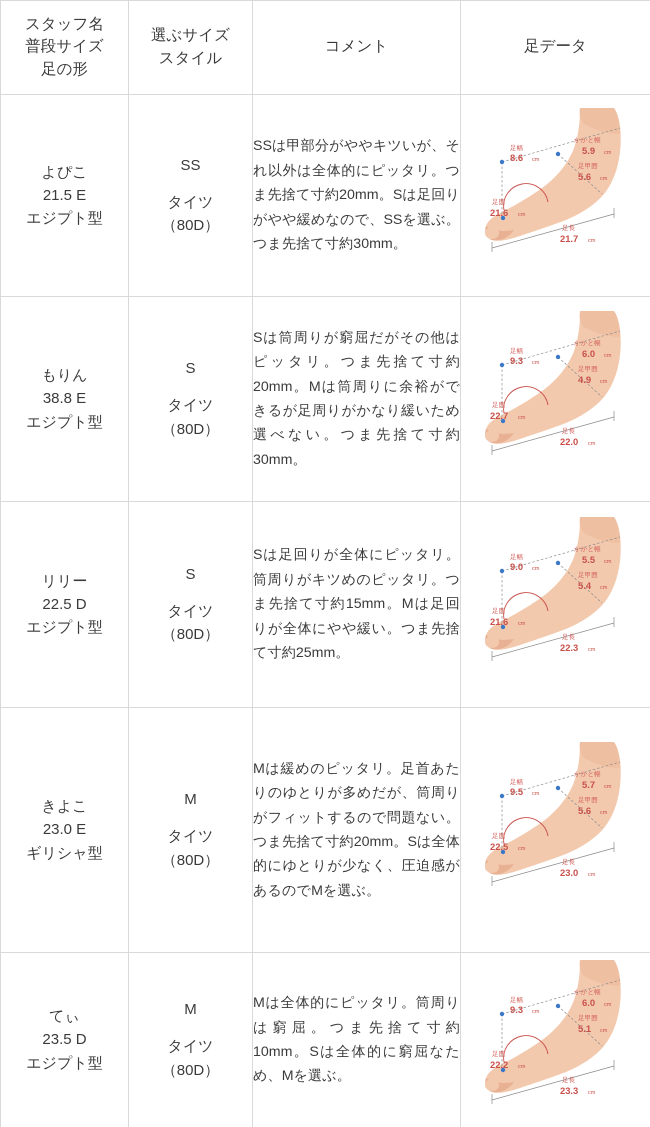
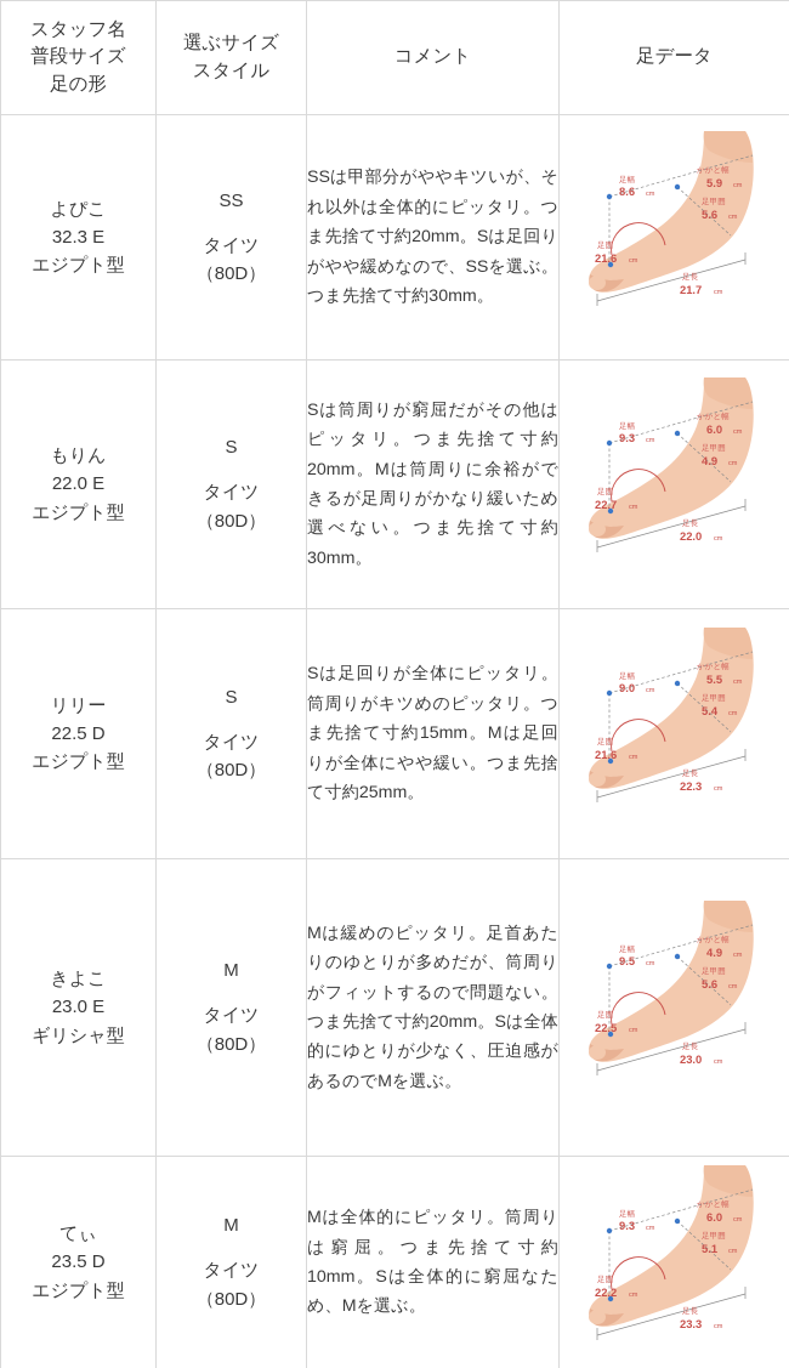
  スタッフ名 普段サイズ 足の形	選ぶサイズ スタイル	コメント	足データ
- よぴこ 21.5 E エジプト型	SS タイツ （80D）	SSは甲部分がややキツいが、それ以外は全体的にピッタリ。つま先捨て寸約20mm。Sは足回りがやや緩めなので、SSを選ぶ。つま先捨て寸約30mm。	8.6 5.9 5.6 21.6 21.7
+ よぴこ 32.3 E エジプト型	SS タイツ （80D）	SSは甲部分がややキツいが、それ以外は全体的にピッタリ。つま先捨て寸約20mm。Sは足回りがやや緩めなので、SSを選ぶ。つま先捨て寸約30mm。	8.6 5.9 5.6 21.6 21.7
- もりん 38.8 E エジプト型	S タイツ （80D）	Sは筒周りが窮屈だがその他はピッタリ。つま先捨て寸約20mm。Mは筒周りに余裕ができるが足周りがかなり緩いため選べない。つま先捨て寸約30mm。	9.3 6.0 4.9 22.7 22.0
+ もりん 22.0 E エジプト型	S タイツ （80D）	Sは筒周りが窮屈だがその他はピッタリ。つま先捨て寸約20mm。Mは筒周りに余裕ができるが足周りがかなり緩いため選べない。つま先捨て寸約30mm。	9.3 6.0 4.9 22.7 22.0
  リリー 22.5 D エジプト型	S タイツ （80D）	Sは足回りが全体にピッタリ。筒周りがキツめのピッタリ。つま先捨て寸約15mm。Mは足回りが全体にやや緩い。つま先捨て寸約25mm。	9.0 5.5 5.4 21.6 22.3
- きよこ 23.0 E ギリシャ型	M タイツ （80D）	Mは緩めのピッタリ。足首あたりのゆとりが多めだが、筒周りがフィットするので問題ない。つま先捨て寸約20mm。Sは全体的にゆとりが少なく、圧迫感があるのでMを選ぶ。	9.5 5.7 5.6 22.5 23.0
+ きよこ 23.0 E ギリシャ型	M タイツ （80D）	Mは緩めのピッタリ。足首あたりのゆとりが多めだが、筒周りがフィットするので問題ない。つま先捨て寸約20mm。Sは全体的にゆとりが少なく、圧迫感があるのでMを選ぶ。	9.5 4.9 5.6 22.5 23.0
  てぃ 23.5 D エジプト型	M タイツ （80D）	Mは全体的にピッタリ。筒周りは窮屈。つま先捨て寸約10mm。Sは全体的に窮屈なため、Mを選ぶ。	9.3 6.0 5.1 22.2 23.3
